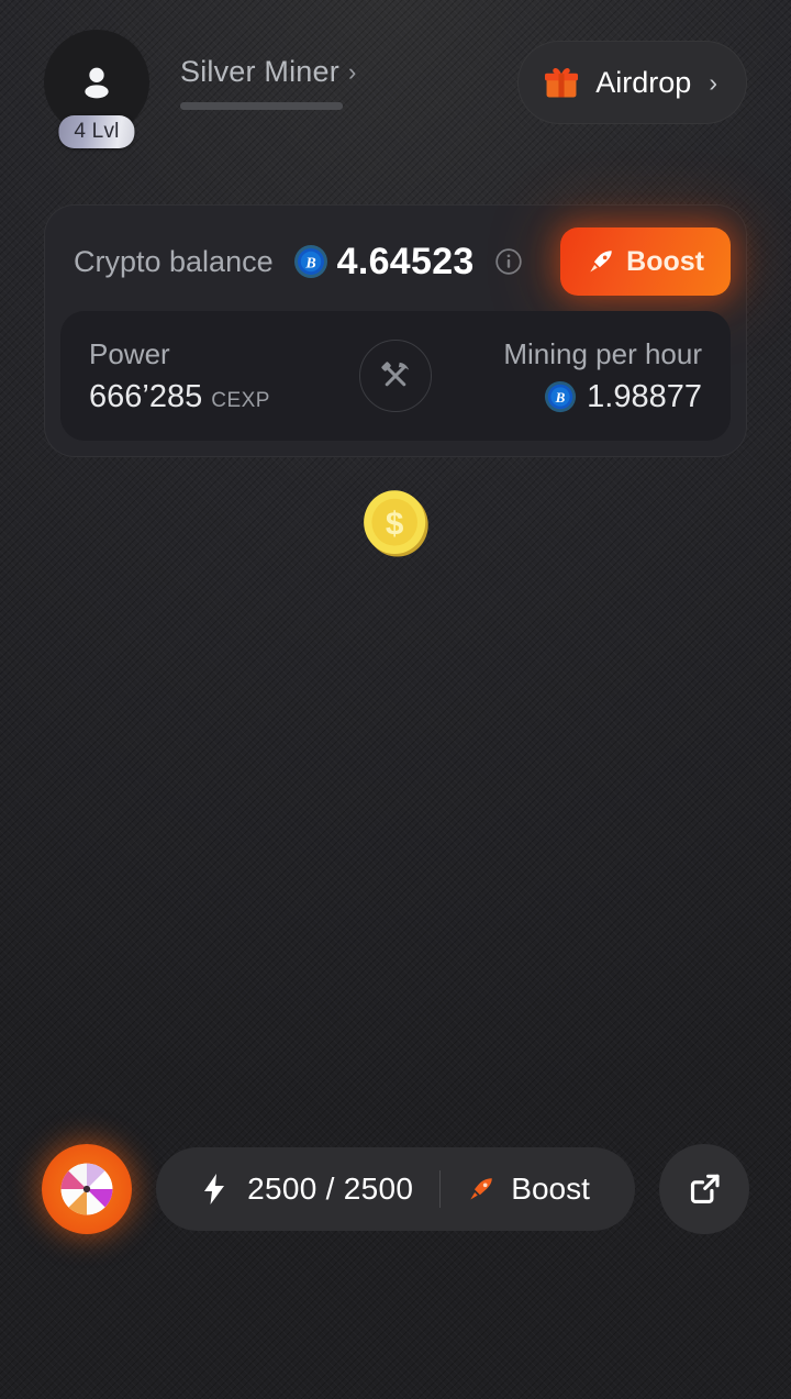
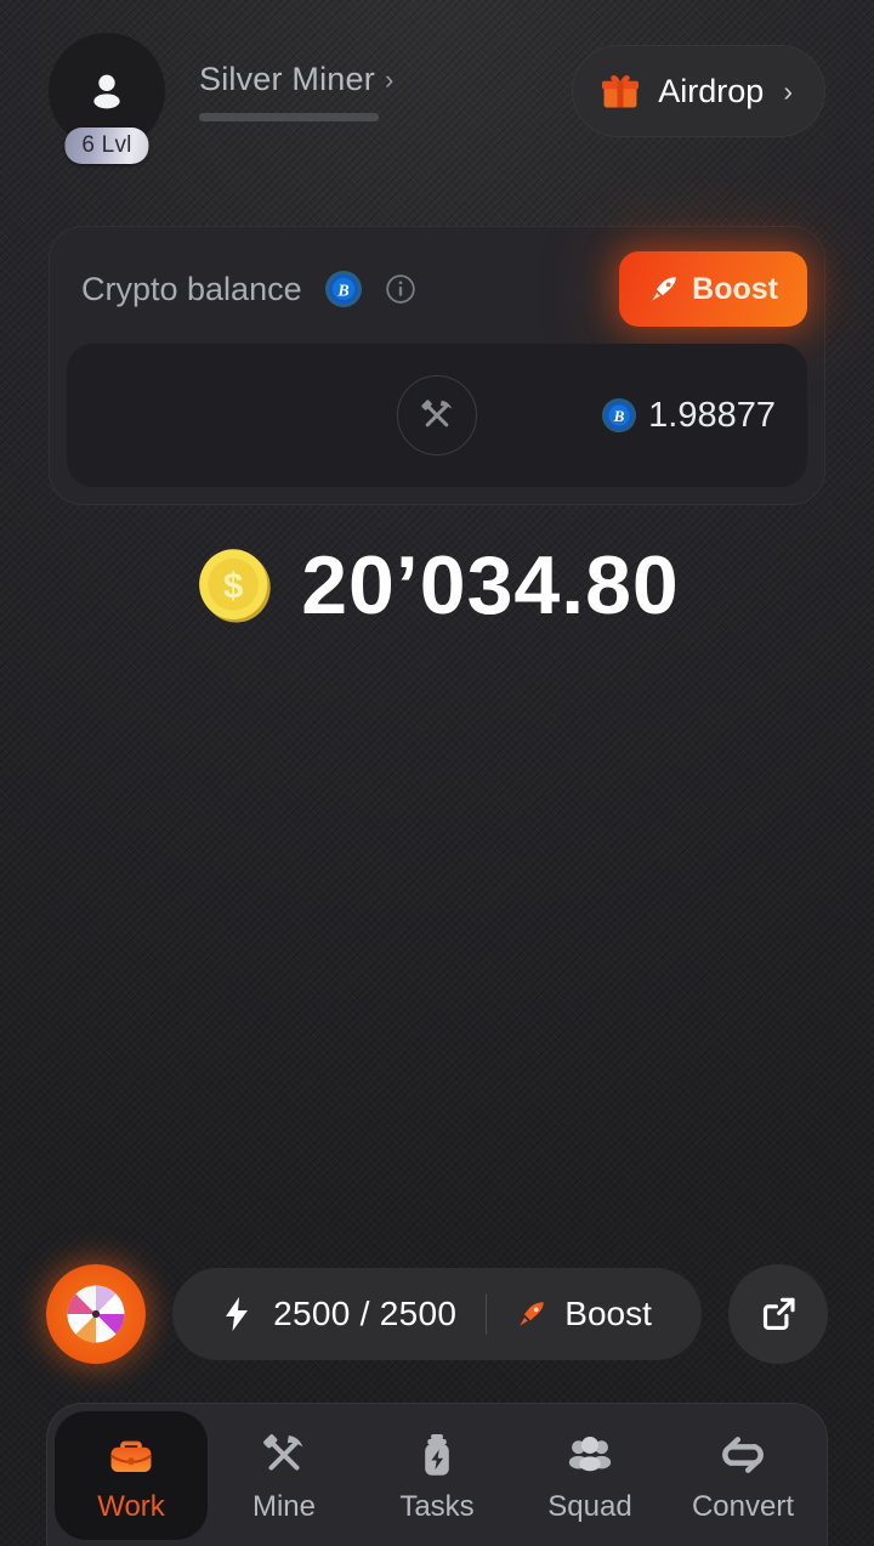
- 4 Lvl
+ 6 Lvl
  Silver Miner
  ›
  Airdrop
  ›
  Crypto balance
  B
- 4.64523
  Boost
- Power
- 666’285
- CEXP
- Mining per hour
  B
  1.98877
  $
+ 20’034.80
  2500 / 2500
  Boost
+ Work
+ Mine
+ Tasks
+ Squad
+ Convert
